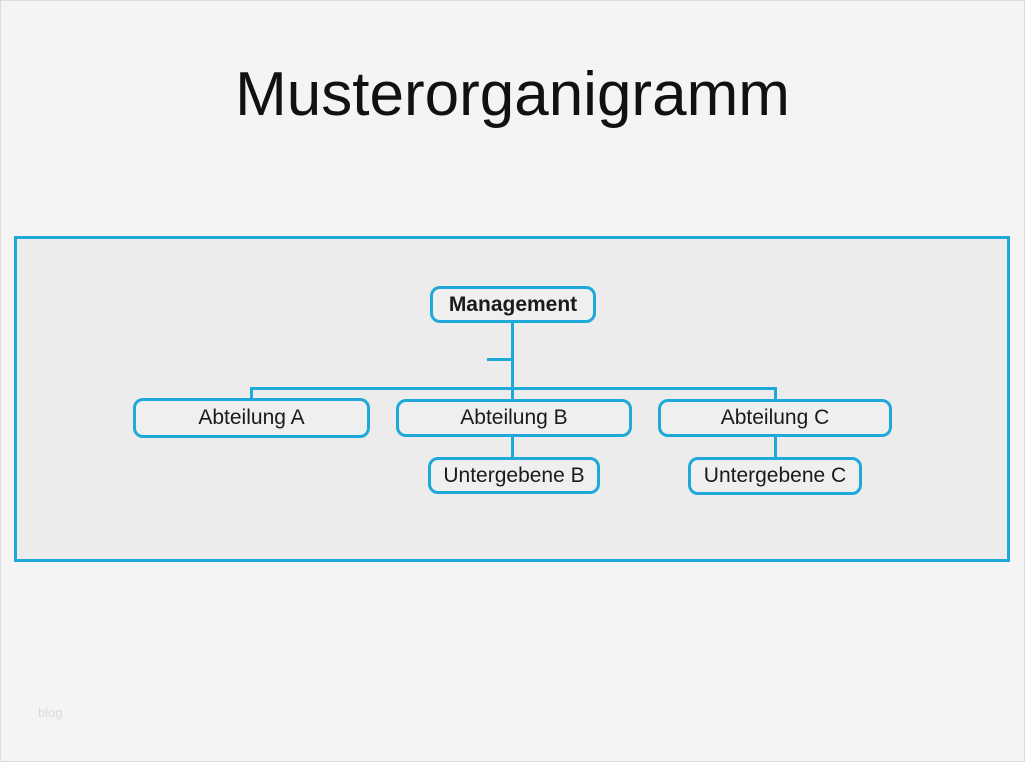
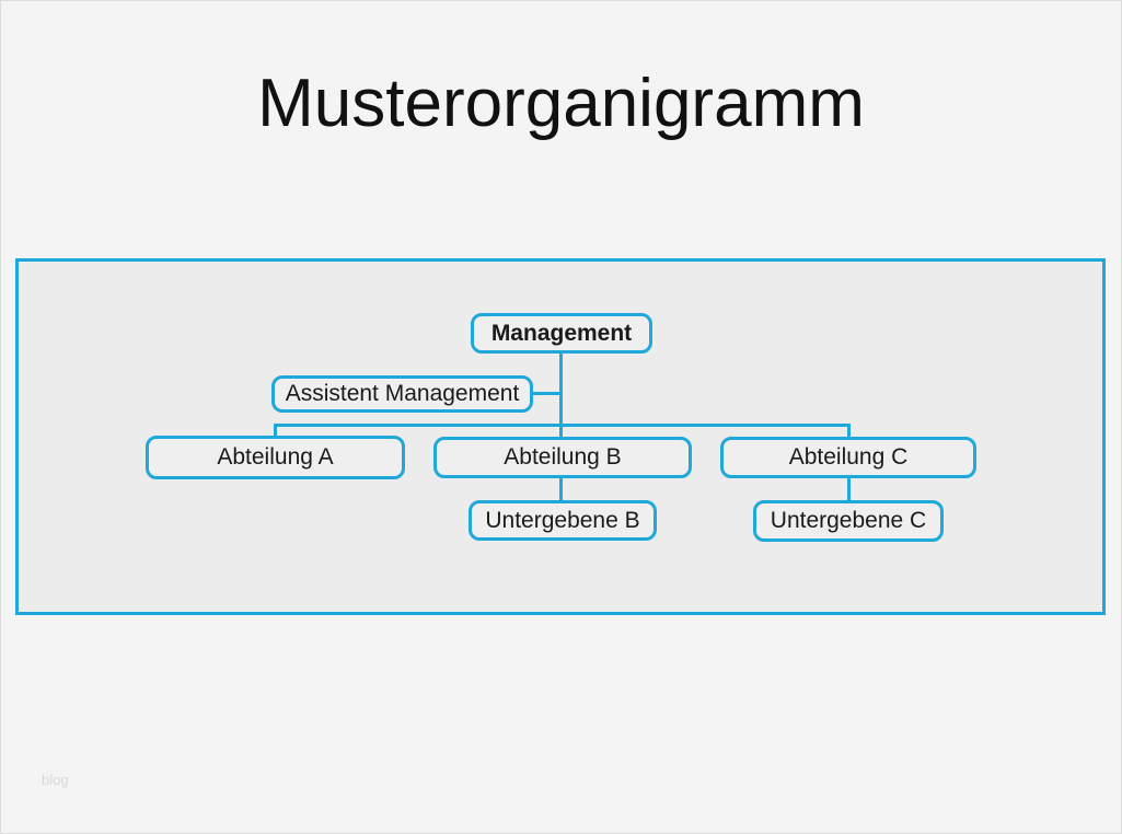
  Musterorganigramm
  Management
+ Assistent Management
  Abteilung A
  Abteilung B
  Abteilung C
  Untergebene B
  Untergebene C
  blog
